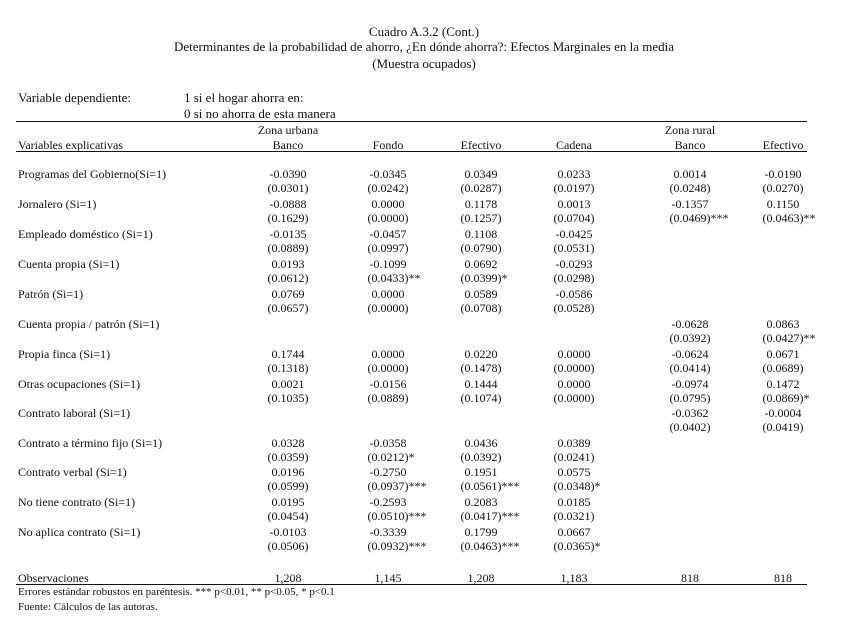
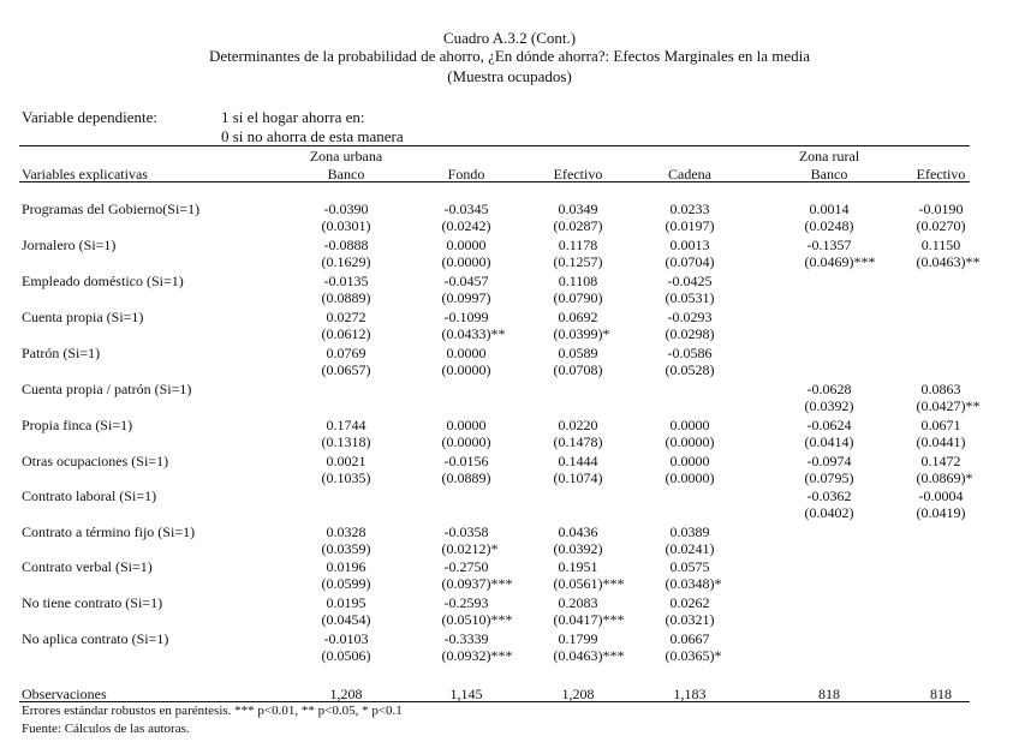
  Cuadro A.3.2 (Cont.)
  Determinantes de la probabilidad de ahorro, ¿En dónde ahorra?: Efectos Marginales en la media
  (Muestra ocupados)
  Variable dependiente:
  1 si el hogar ahorra en:
  0 si no ahorra de esta manera
  Zona urbana
  Zona rural
  Variables explicativas
  Banco
  Fondo
  Efectivo
  Cadena
  Banco
  Efectivo
  Programas del Gobierno(Si=1)
  -0.0390
  -0.0345
  0.0349
  0.0233
  0.0014
  -0.0190
  (0.0301)
  (0.0242)
  (0.0287)
  (0.0197)
  (0.0248)
  (0.0270)
  Jornalero (Si=1)
  -0.0888
  0.0000
  0.1178
  0.0013
  -0.1357
  0.1150
  (0.1629)
  (0.0000)
  (0.1257)
  (0.0704)
  (0.0469)***
  (0.0463)**
  Empleado doméstico (Si=1)
  -0.0135
  -0.0457
  0.1108
  -0.0425
  (0.0889)
  (0.0997)
  (0.0790)
  (0.0531)
  Cuenta propia (Si=1)
- 0.0193
+ 0.0272
  -0.1099
  0.0692
  -0.0293
  (0.0612)
  (0.0433)**
  (0.0399)*
  (0.0298)
  Patrón (Si=1)
  0.0769
  0.0000
  0.0589
  -0.0586
  (0.0657)
  (0.0000)
  (0.0708)
  (0.0528)
  Cuenta propia / patrón (Si=1)
  -0.0628
  0.0863
  (0.0392)
  (0.0427)**
  Propia finca (Si=1)
  0.1744
  0.0000
  0.0220
  0.0000
  -0.0624
  0.0671
  (0.1318)
  (0.0000)
  (0.1478)
  (0.0000)
  (0.0414)
- (0.0689)
+ (0.0441)
  Otras ocupaciones (Si=1)
  0.0021
  -0.0156
  0.1444
  0.0000
  -0.0974
  0.1472
  (0.1035)
  (0.0889)
  (0.1074)
  (0.0000)
  (0.0795)
  (0.0869)*
  Contrato laboral (Si=1)
  -0.0362
  -0.0004
  (0.0402)
  (0.0419)
  Contrato a término fijo (Si=1)
  0.0328
  -0.0358
  0.0436
  0.0389
  (0.0359)
  (0.0212)*
  (0.0392)
  (0.0241)
  Contrato verbal (Si=1)
  0.0196
  -0.2750
  0.1951
  0.0575
  (0.0599)
  (0.0937)***
  (0.0561)***
  (0.0348)*
  No tiene contrato (Si=1)
  0.0195
  -0.2593
  0.2083
- 0.0185
+ 0.0262
  (0.0454)
  (0.0510)***
  (0.0417)***
  (0.0321)
  No aplica contrato (Si=1)
  -0.0103
  -0.3339
  0.1799
  0.0667
  (0.0506)
  (0.0932)***
  (0.0463)***
  (0.0365)*
  Observaciones
  1,208
  1,145
  1,208
  1,183
  818
  818
  Errores estándar robustos en paréntesis. *** p<0.01, ** p<0.05, * p<0.1
  Fuente: Cálculos de las autoras.
